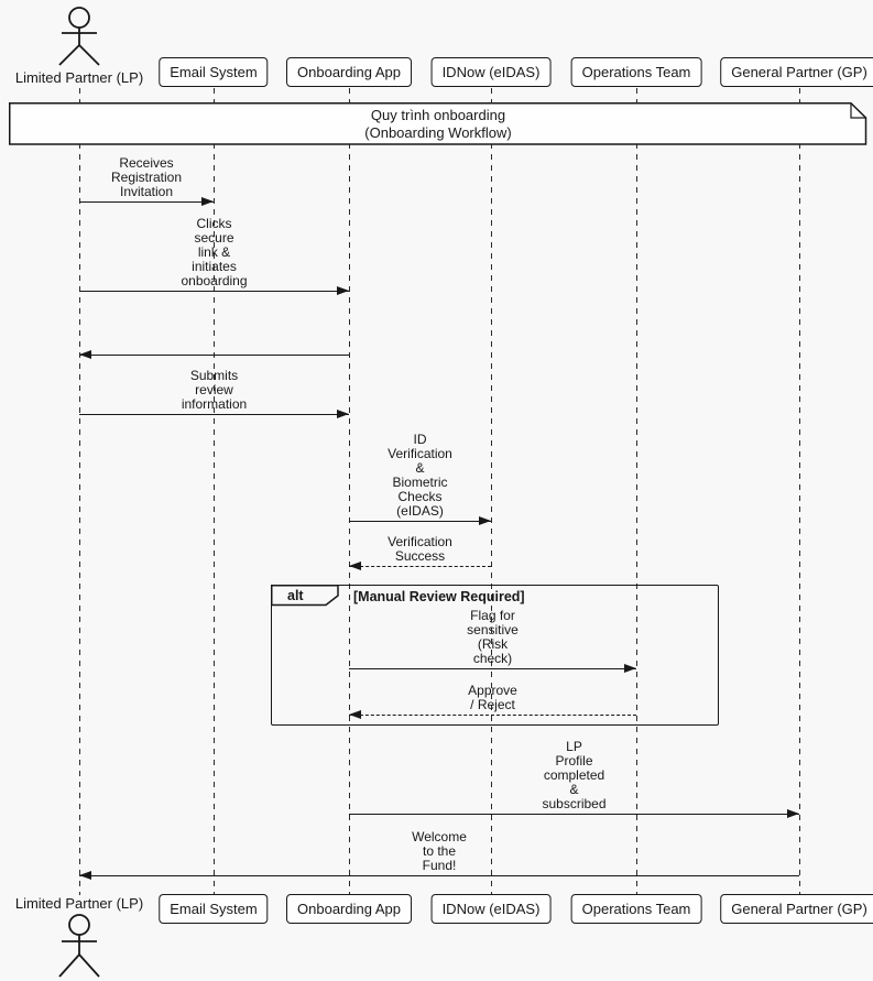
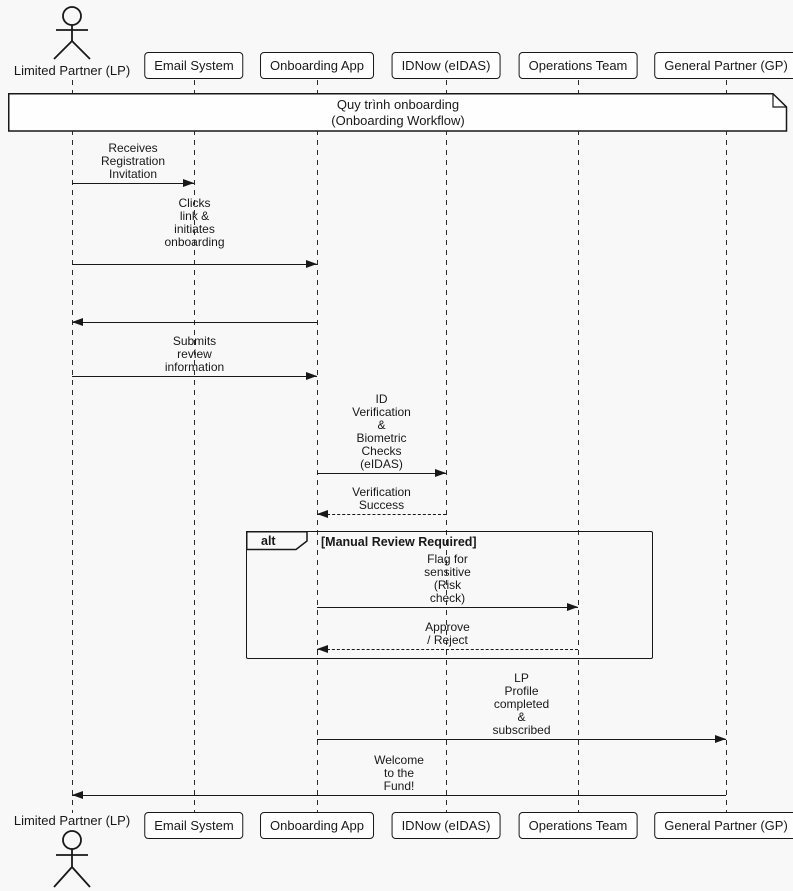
  Limited Partner (LP)
  Limited Partner (LP)
  Quy trình onboarding
  (Onboarding Workflow)
  alt
  [Manual Review Required]
  Email System
  Email System
  Onboarding App
  Onboarding App
  IDNow (eIDAS)
  IDNow (eIDAS)
  Operations Team
  Operations Team
  General Partner (GP)
  General Partner (GP)
  Receives
  Registration
  Invitation
  Clicks
- secure
  link &
  initiates
  onboarding
  Submits
  review
  information
  ID
  Verification
  &
  Biometric
  Checks
  (eIDAS)
  Verification
  Success
  Flag for
  sensitive
  (Risk
  check)
  Approve
  / Reject
  LP
  Profile
  completed
  &
  subscribed
  Welcome
  to the
  Fund!
